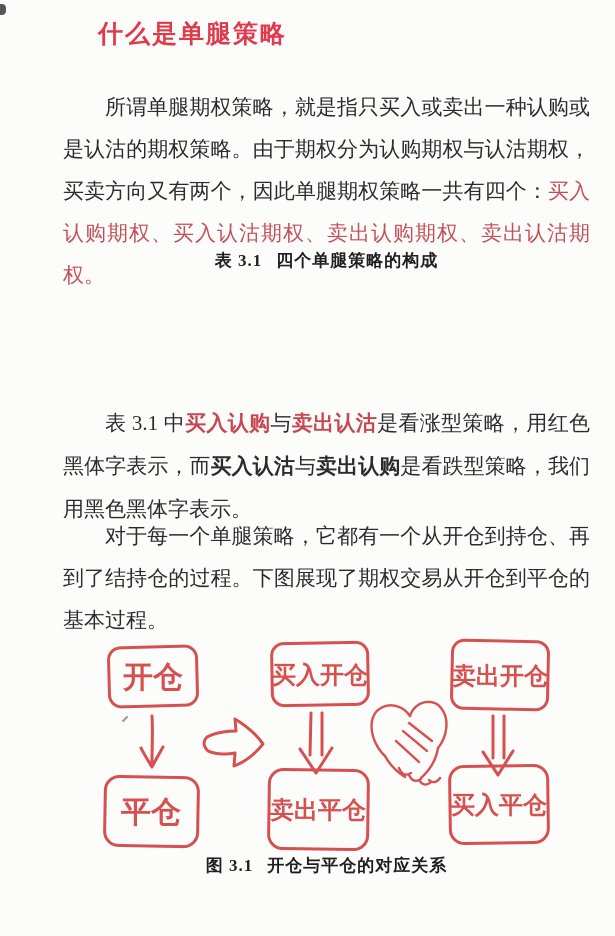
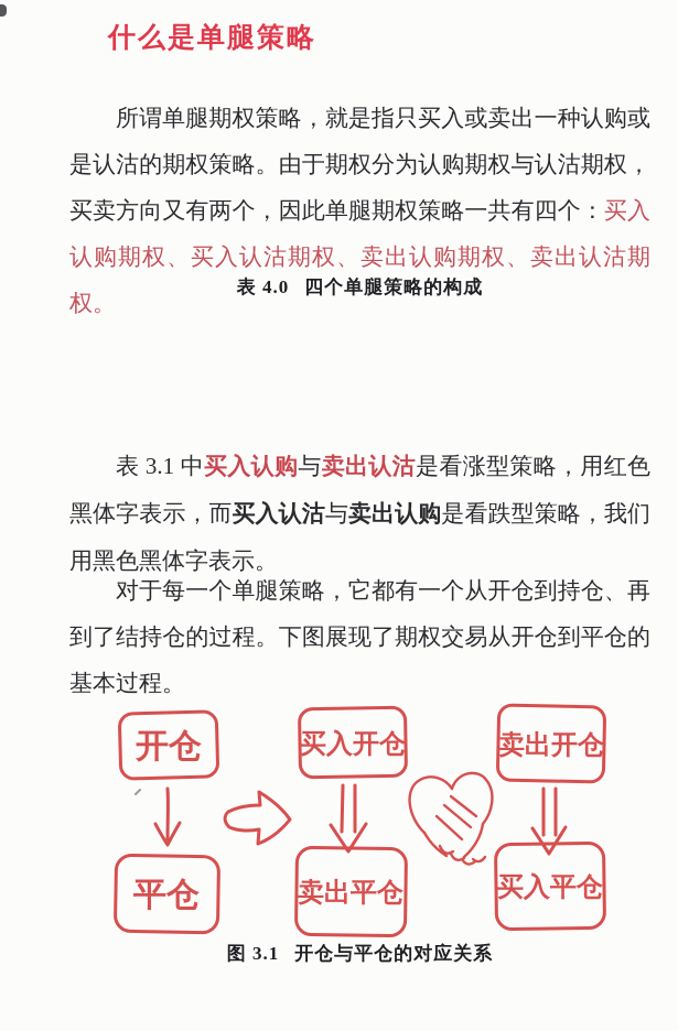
  什么是单腿策略
  所谓单腿期权策略，就是指只买入或卖出一种认购或是认沽的期权策略。由于期权分为认购期权与认沽期权，买卖方向又有两个，因此单腿期权策略一共有四个：买入认购期权、买入认沽期权、卖出认购期权、卖出认沽期权。
- 表 3.1 四个单腿策略的构成
+ 表 4.0 四个单腿策略的构成
  表 3.1 中买入认购与卖出认沽是看涨型策略，用红色黑体字表示，而买入认沽与卖出认购是看跌型策略，我们用黑色黑体字表示。
  对于每一个单腿策略，它都有一个从开仓到持仓、再到了结持仓的过程。下图展现了期权交易从开仓到平仓的基本过程。
  开仓
  平仓
  买入开仓
  卖出平仓
  卖出开仓
  买入平仓
  图 3.1 开仓与平仓的对应关系
